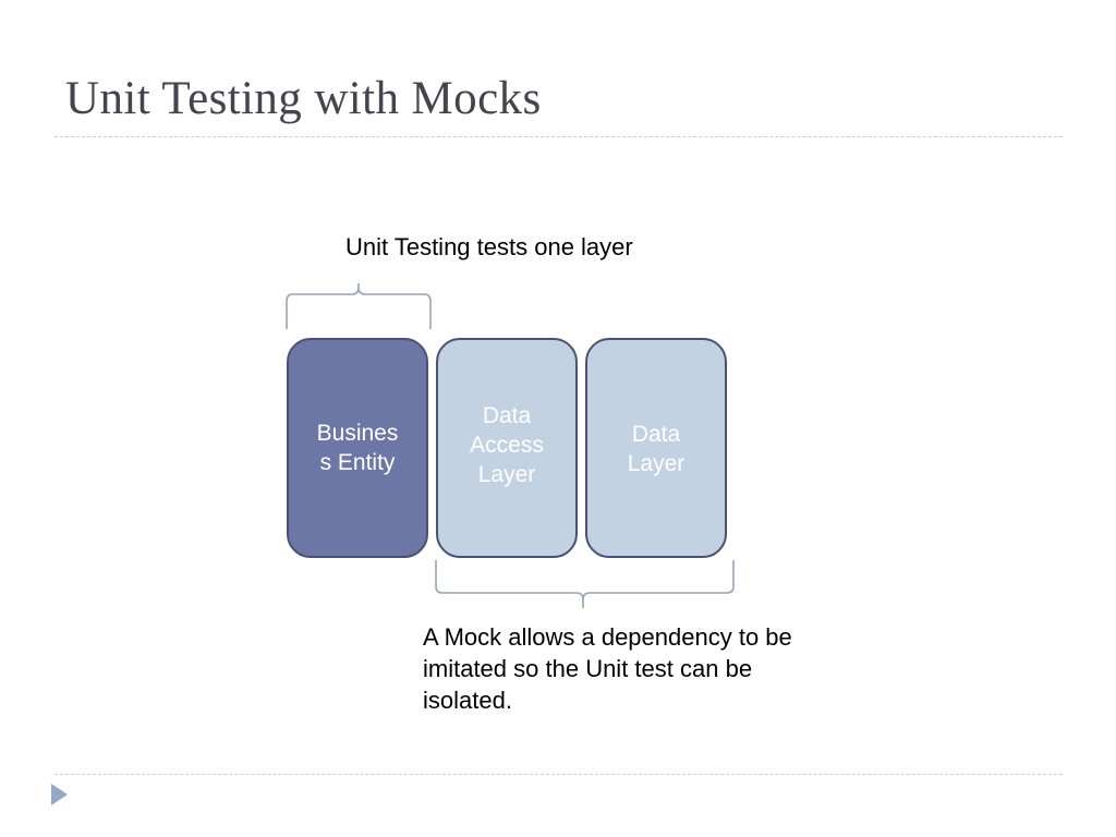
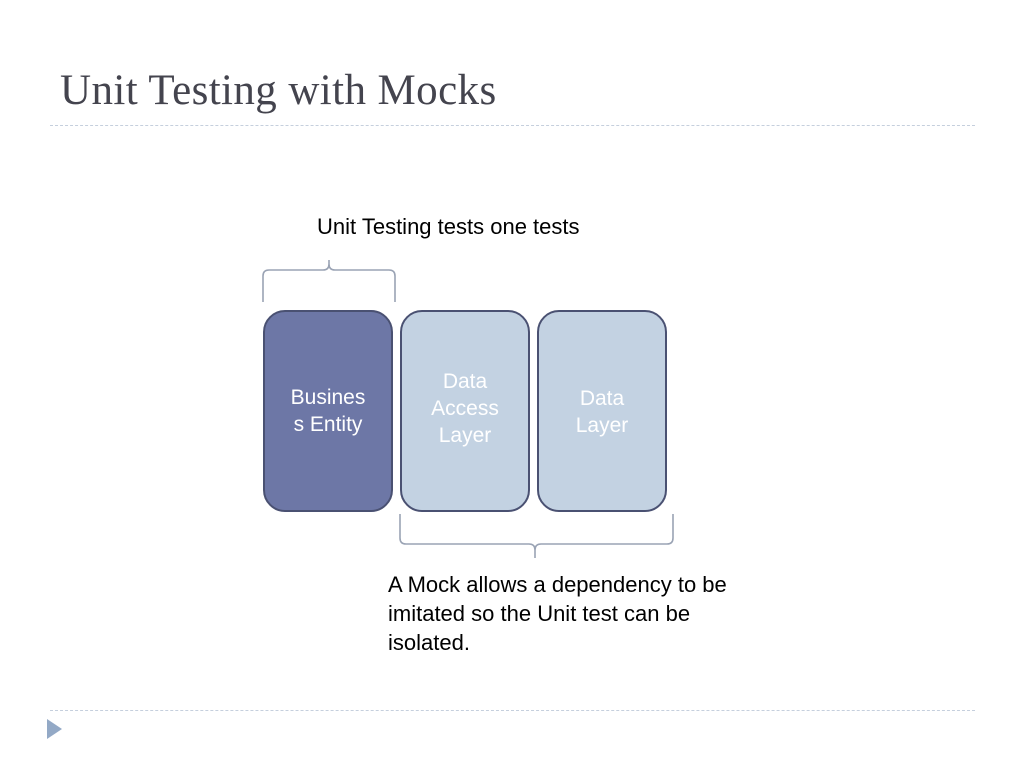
  Unit Testing with Mocks
- Unit Testing tests one layer
+ Unit Testing tests one tests
  Busines
  s Entity
  Data
  Access
  Layer
  Data
  Layer
  A Mock allows a dependency to be imitated so the Unit test can be isolated.
